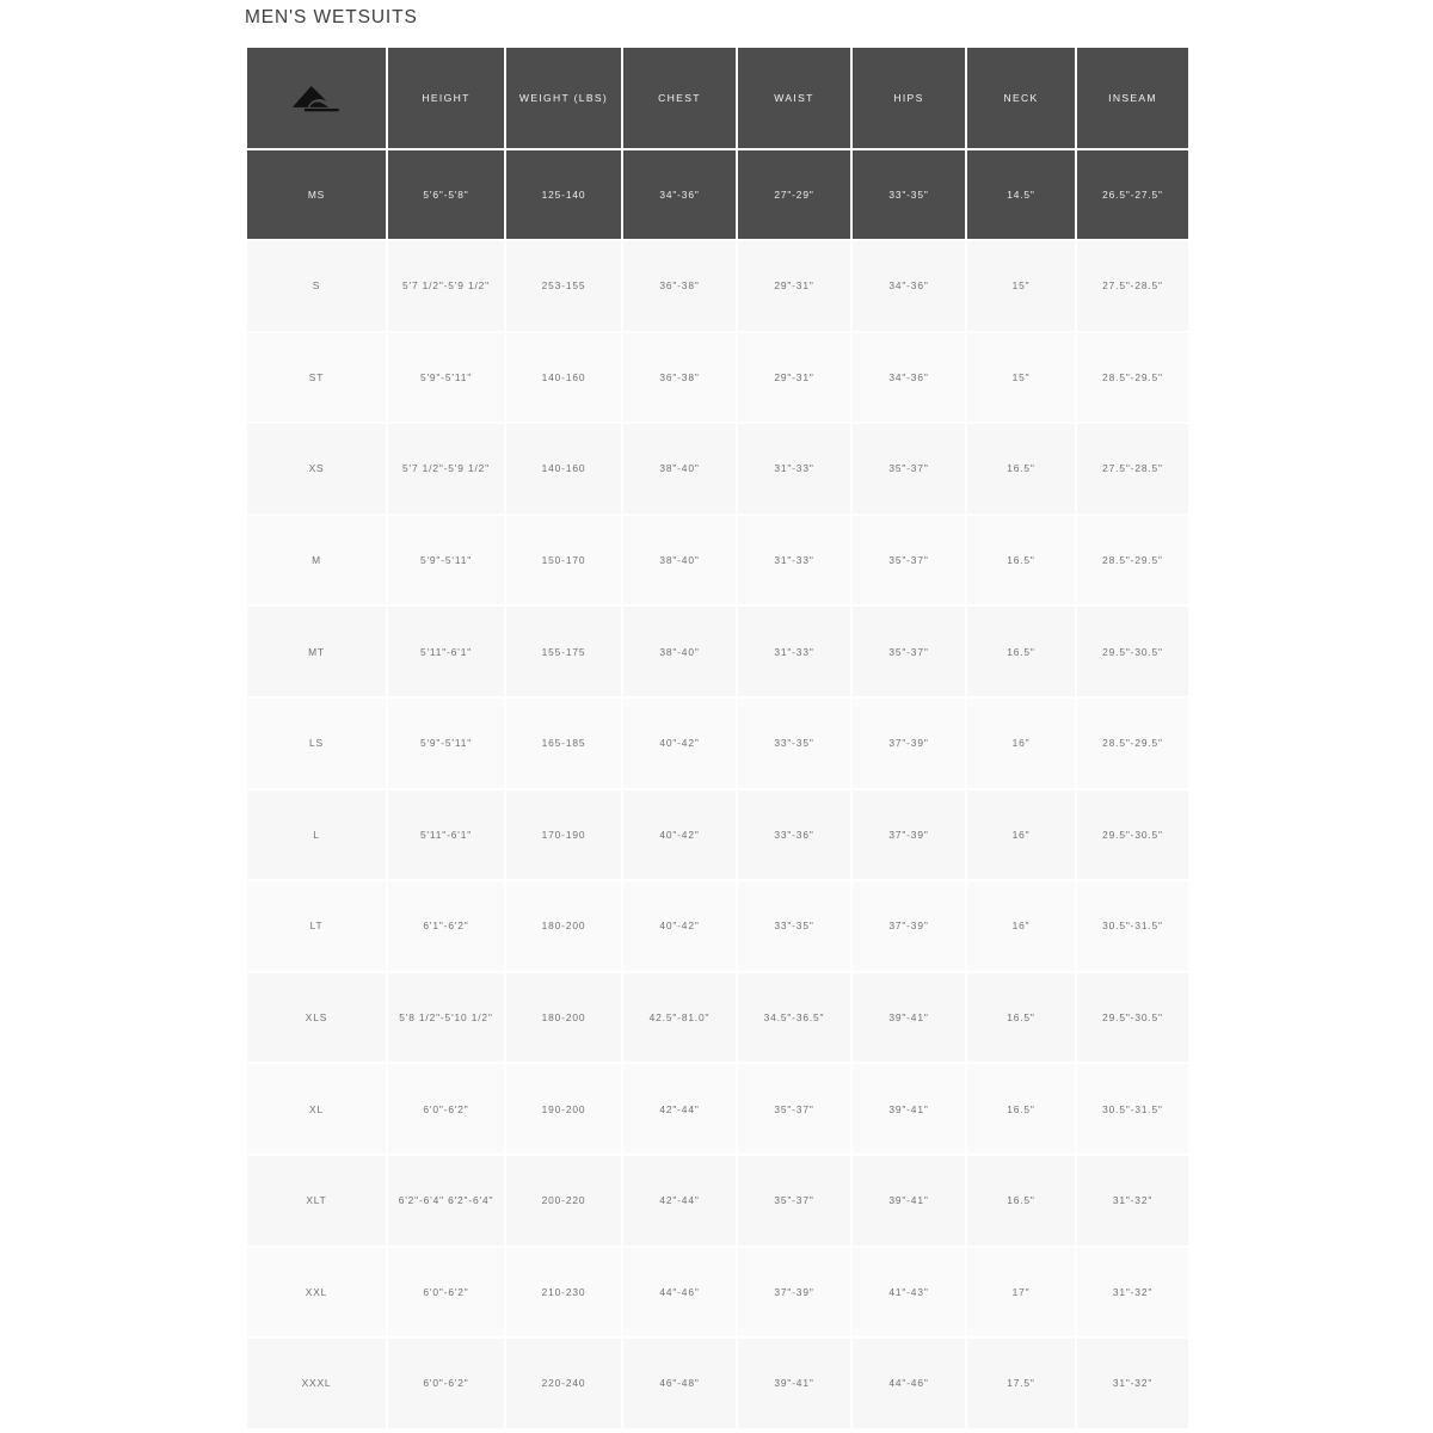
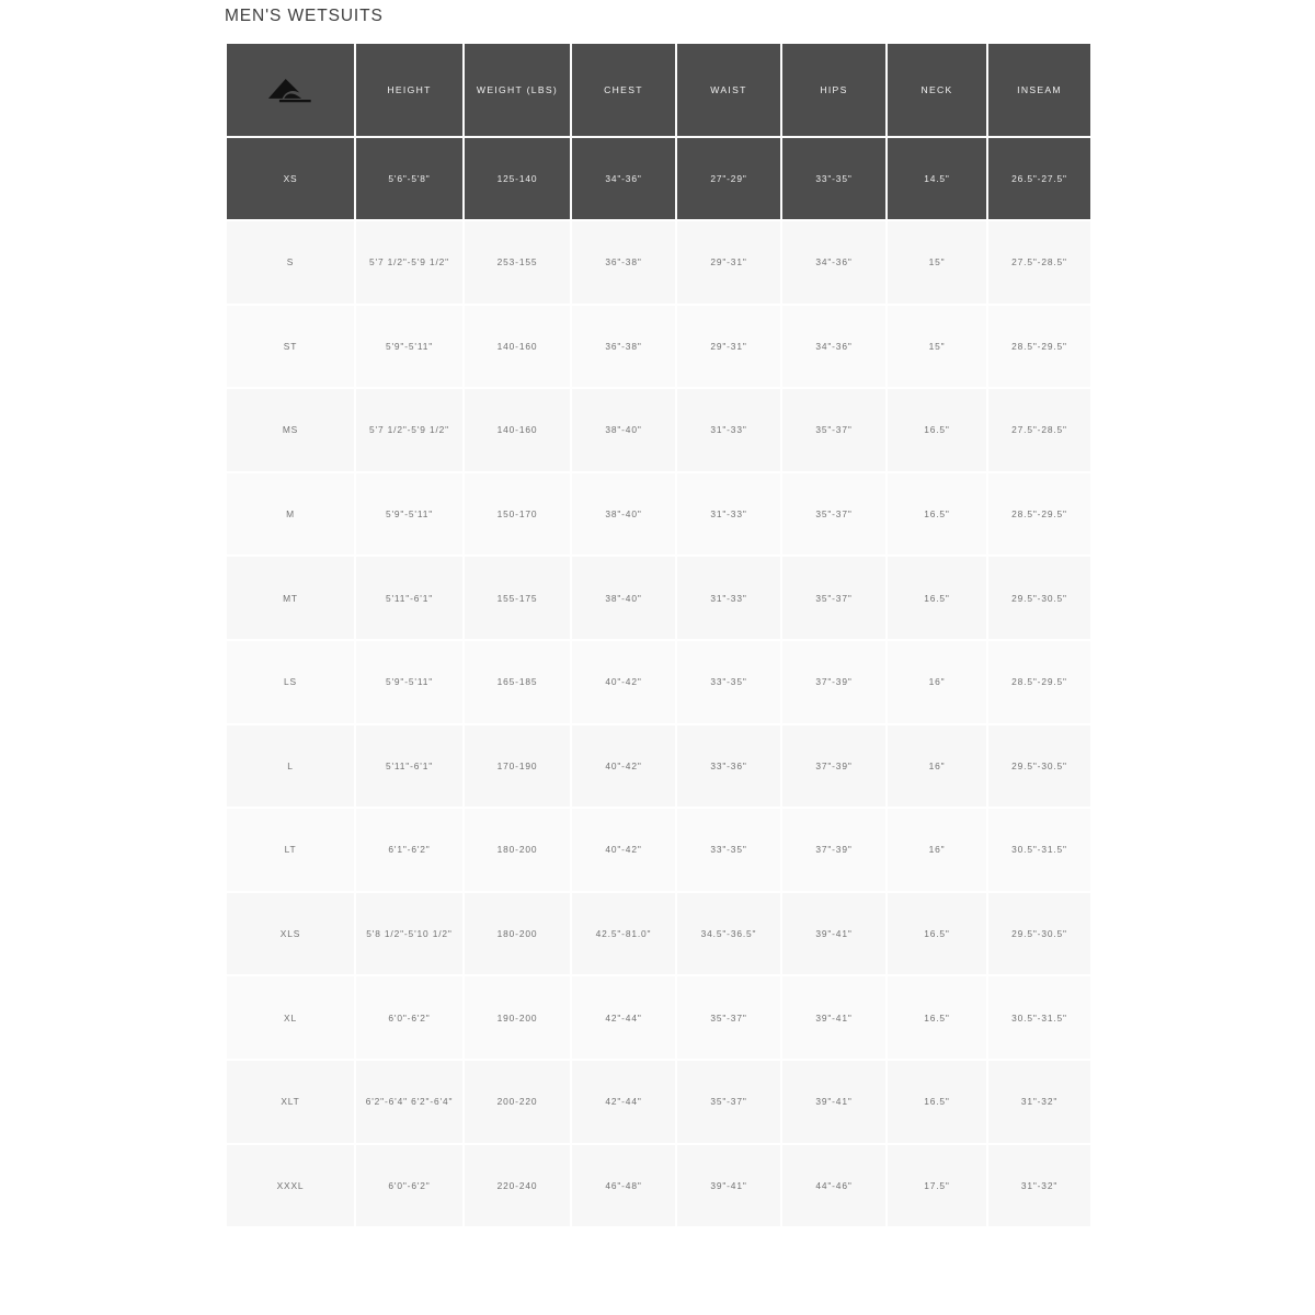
  MEN'S WETSUITS
  	HEIGHT	WEIGHT (LBS)	CHEST	WAIST	HIPS	NECK	INSEAM
- MS	5'6"-5'8"	125-140	34"-36"	27"-29"	33"-35"	14.5"	26.5"-27.5"
+ XS	5'6"-5'8"	125-140	34"-36"	27"-29"	33"-35"	14.5"	26.5"-27.5"
  S	5'7 1/2"-5'9 1/2"	253-155	36"-38"	29"-31"	34"-36"	15"	27.5"-28.5"
  ST	5'9"-5'11"	140-160	36"-38"	29"-31"	34"-36"	15"	28.5"-29.5"
- XS	5'7 1/2"-5'9 1/2"	140-160	38"-40"	31"-33"	35"-37"	16.5"	27.5"-28.5"
+ MS	5'7 1/2"-5'9 1/2"	140-160	38"-40"	31"-33"	35"-37"	16.5"	27.5"-28.5"
  M	5'9"-5'11"	150-170	38"-40"	31"-33"	35"-37"	16.5"	28.5"-29.5"
  MT	5'11"-6'1"	155-175	38"-40"	31"-33"	35"-37"	16.5"	29.5"-30.5"
  LS	5'9"-5'11"	165-185	40"-42"	33"-35"	37"-39"	16"	28.5"-29.5"
  L	5'11"-6'1"	170-190	40"-42"	33"-36"	37"-39"	16"	29.5"-30.5"
  LT	6'1"-6'2"	180-200	40"-42"	33"-35"	37"-39"	16"	30.5"-31.5"
  XLS	5'8 1/2"-5'10 1/2"	180-200	42.5"-81.0"	34.5"-36.5"	39"-41"	16.5"	29.5"-30.5"
  XL	6'0"-6'2"	190-200	42"-44"	35"-37"	39"-41"	16.5"	30.5"-31.5"
  XLT	6'2"-6'4" 6'2"-6'4"	200-220	42"-44"	35"-37"	39"-41"	16.5"	31"-32"
- XXL	6'0"-6'2"	210-230	44"-46"	37"-39"	41"-43"	17"	31"-32"
  XXXL	6'0"-6'2"	220-240	46"-48"	39"-41"	44"-46"	17.5"	31"-32"
